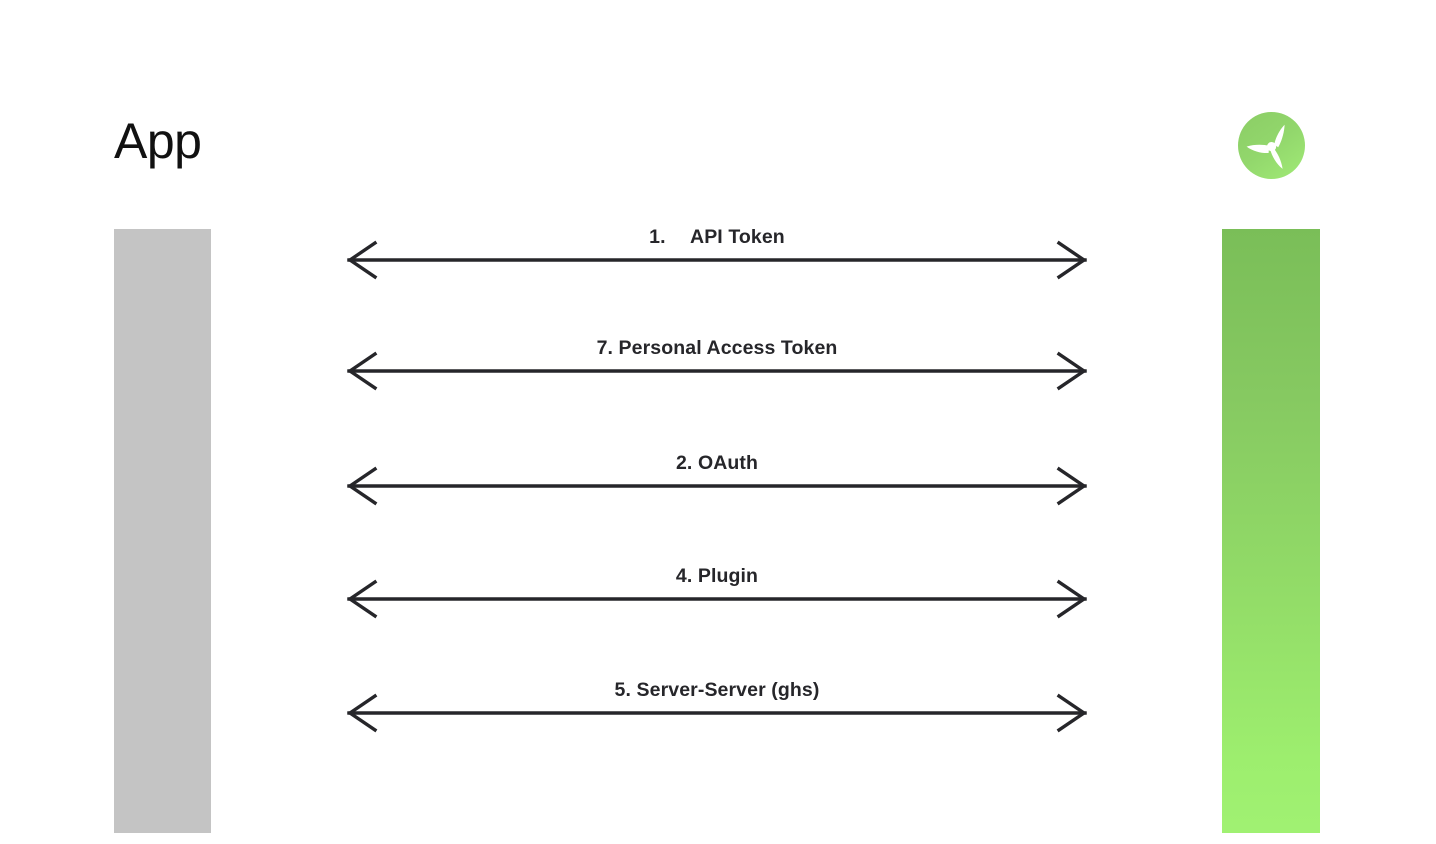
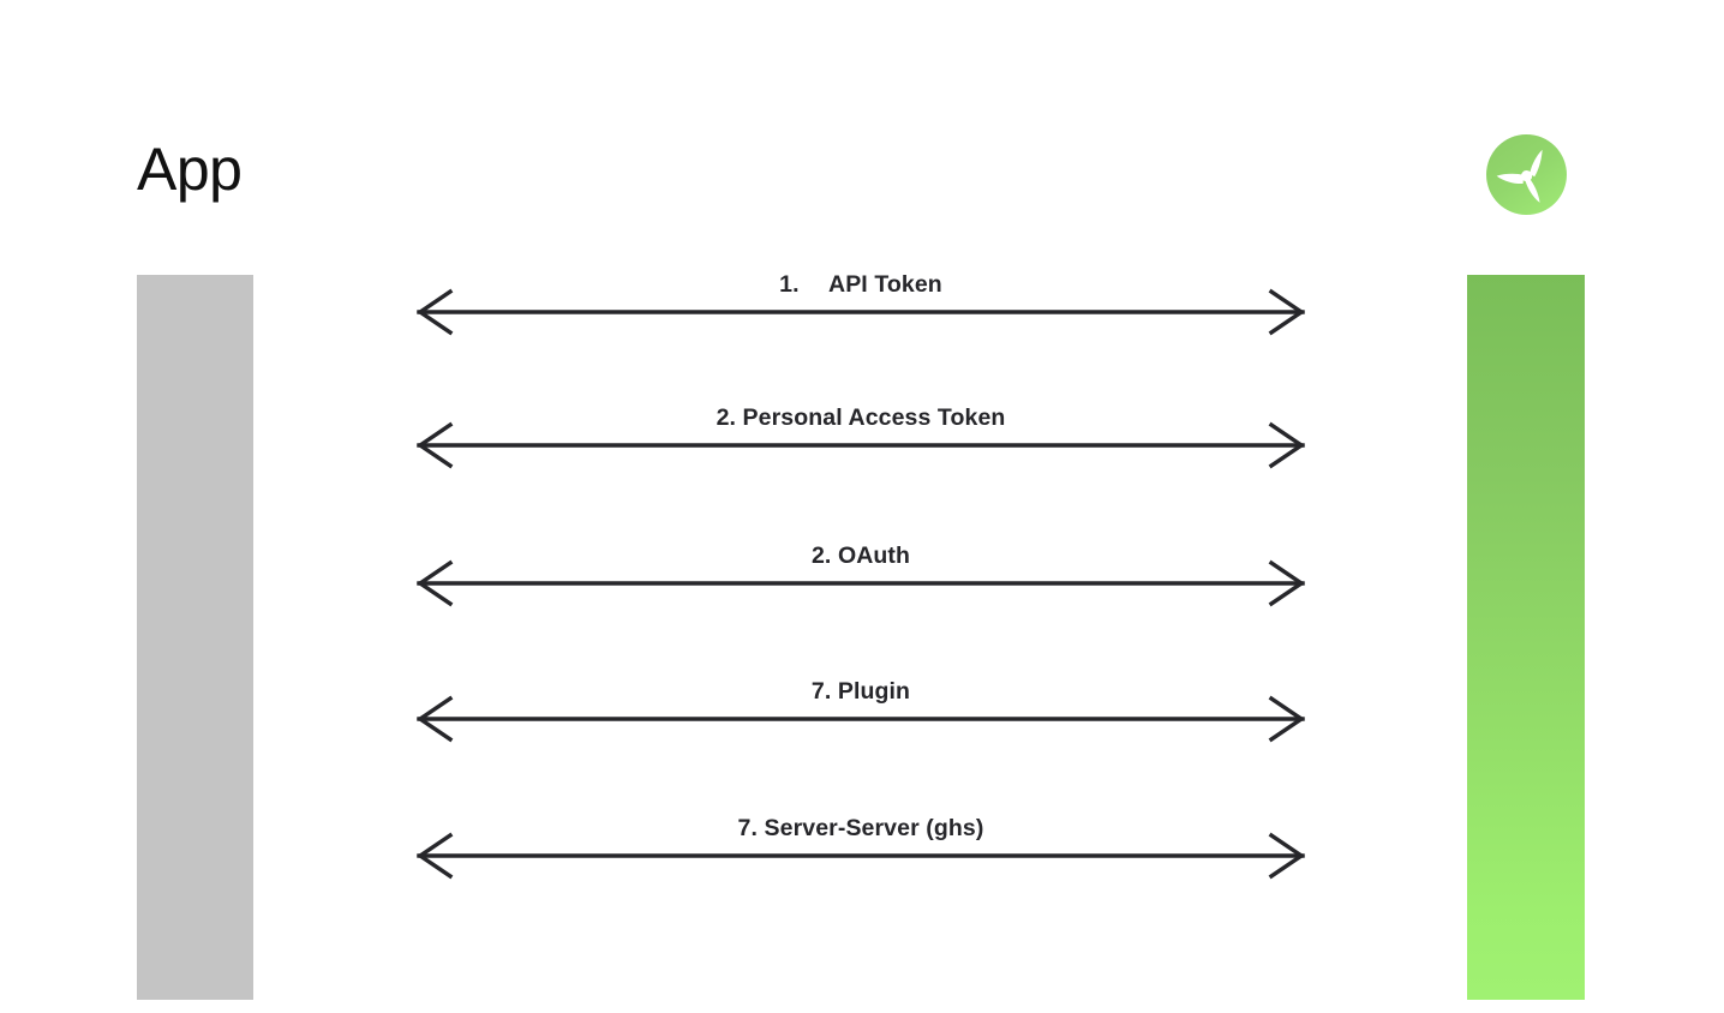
  App
  1. API Token
- 7. Personal Access Token
+ 2. Personal Access Token
  2. OAuth
- 4. Plugin
+ 7. Plugin
- 5. Server-Server (ghs)
+ 7. Server-Server (ghs)
